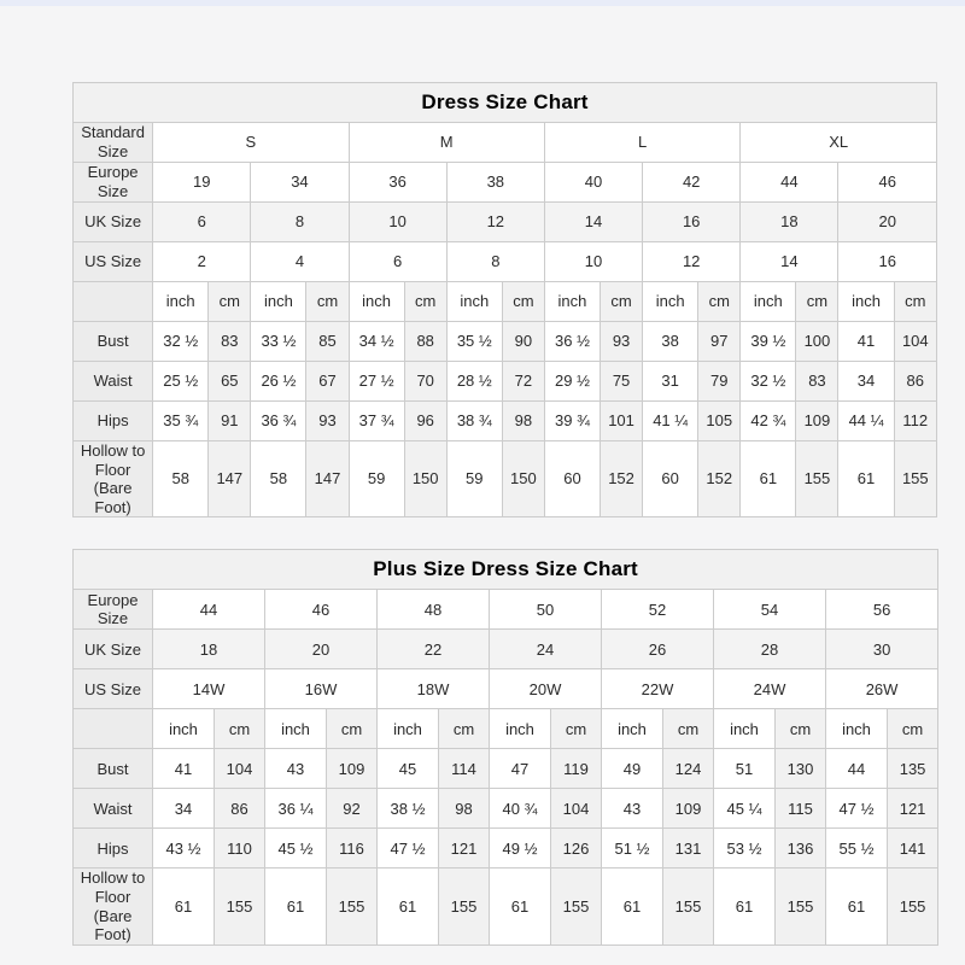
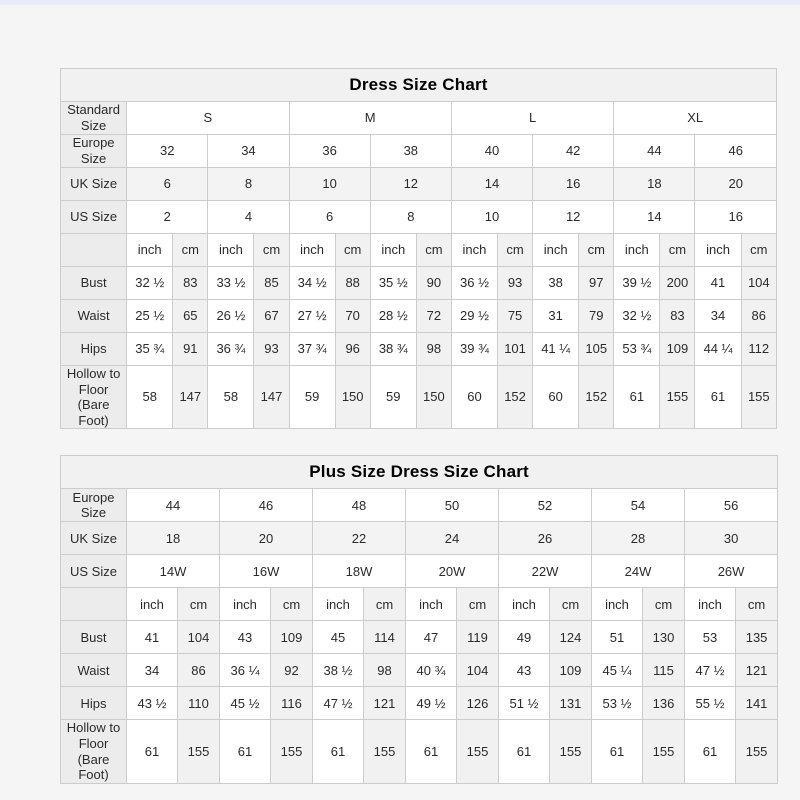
  Dress Size Chart
  Standard Size	S	M	L	XL
- Europe Size	19	34	36	38	40	42	44	46
+ Europe Size	32	34	36	38	40	42	44	46
  UK Size	6	8	10	12	14	16	18	20
  US Size	2	4	6	8	10	12	14	16
  	inch	cm	inch	cm	inch	cm	inch	cm	inch	cm	inch	cm	inch	cm	inch	cm
- Bust	32 ½	83	33 ½	85	34 ½	88	35 ½	90	36 ½	93	38	97	39 ½	100	41	104
+ Bust	32 ½	83	33 ½	85	34 ½	88	35 ½	90	36 ½	93	38	97	39 ½	200	41	104
  Waist	25 ½	65	26 ½	67	27 ½	70	28 ½	72	29 ½	75	31	79	32 ½	83	34	86
- Hips	35 ¾	91	36 ¾	93	37 ¾	96	38 ¾	98	39 ¾	101	41 ¼	105	42 ¾	109	44 ¼	112
+ Hips	35 ¾	91	36 ¾	93	37 ¾	96	38 ¾	98	39 ¾	101	41 ¼	105	53 ¾	109	44 ¼	112
  Hollow to Floor (Bare Foot)	58	147	58	147	59	150	59	150	60	152	60	152	61	155	61	155
  Plus Size Dress Size Chart
  Europe Size	44	46	48	50	52	54	56
  UK Size	18	20	22	24	26	28	30
  US Size	14W	16W	18W	20W	22W	24W	26W
  	inch	cm	inch	cm	inch	cm	inch	cm	inch	cm	inch	cm	inch	cm
- Bust	41	104	43	109	45	114	47	119	49	124	51	130	44	135
+ Bust	41	104	43	109	45	114	47	119	49	124	51	130	53	135
  Waist	34	86	36 ¼	92	38 ½	98	40 ¾	104	43	109	45 ¼	115	47 ½	121
  Hips	43 ½	110	45 ½	116	47 ½	121	49 ½	126	51 ½	131	53 ½	136	55 ½	141
  Hollow to Floor (Bare Foot)	61	155	61	155	61	155	61	155	61	155	61	155	61	155
